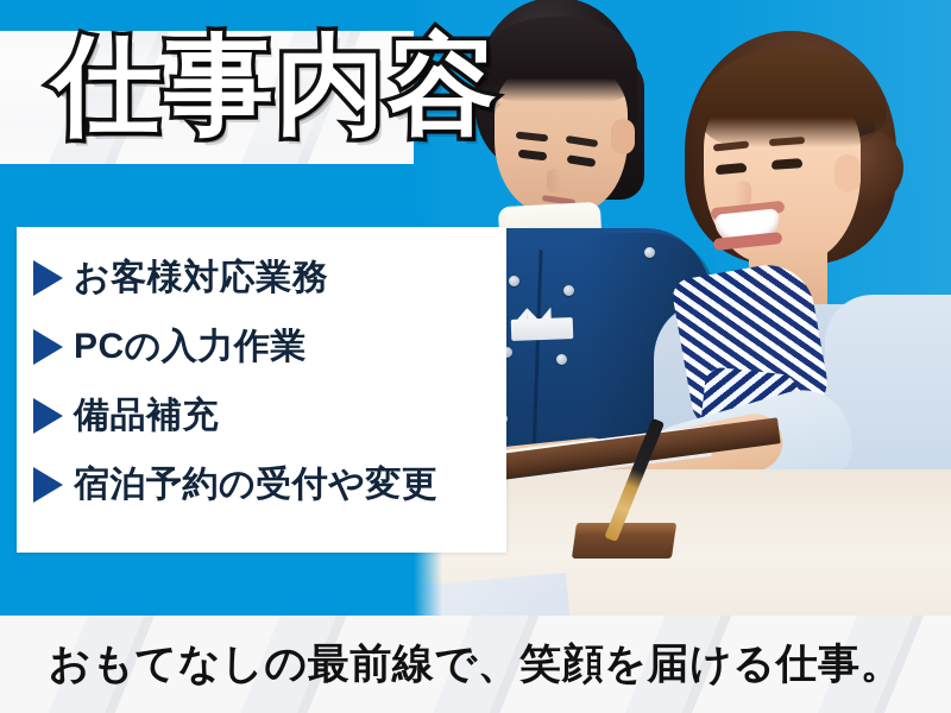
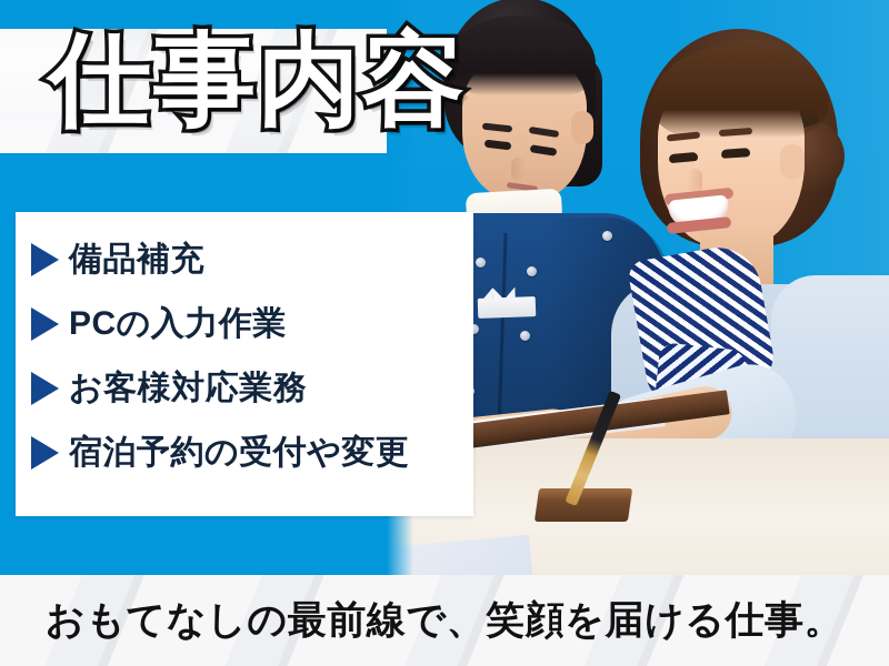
  仕事内容
- お客様対応業務
+ 備品補充
  PCの入力作業
- 備品補充
+ お客様対応業務
  宿泊予約の受付や変更
  おもてなしの最前線で、笑顔を届ける仕事。
